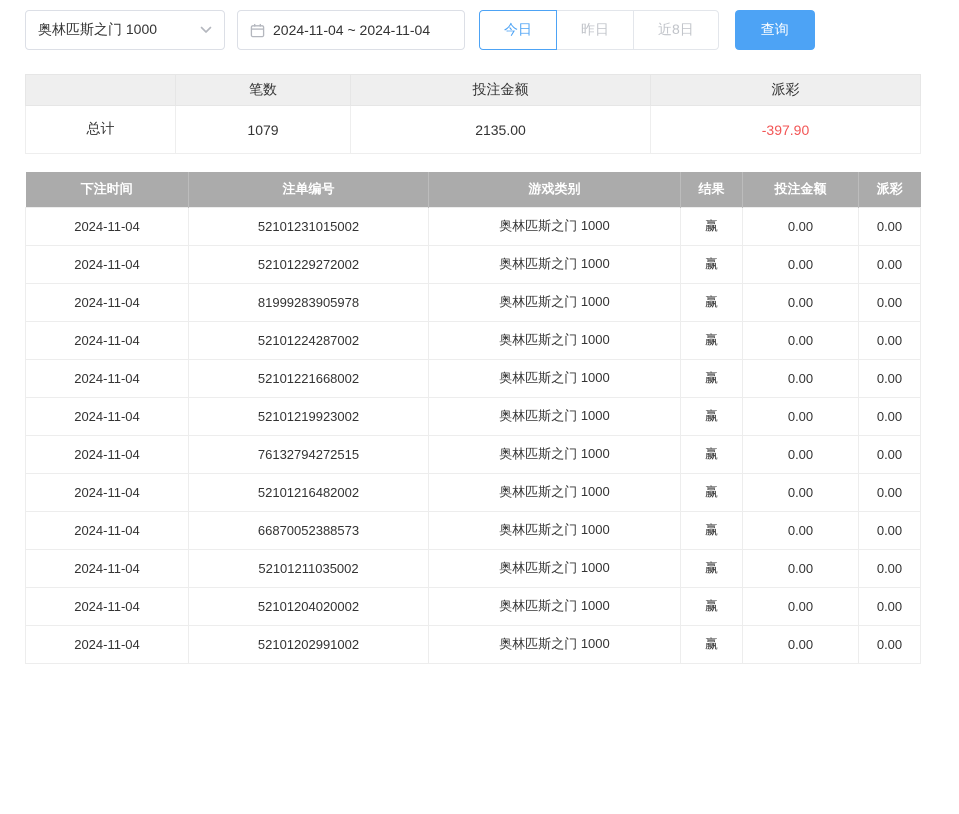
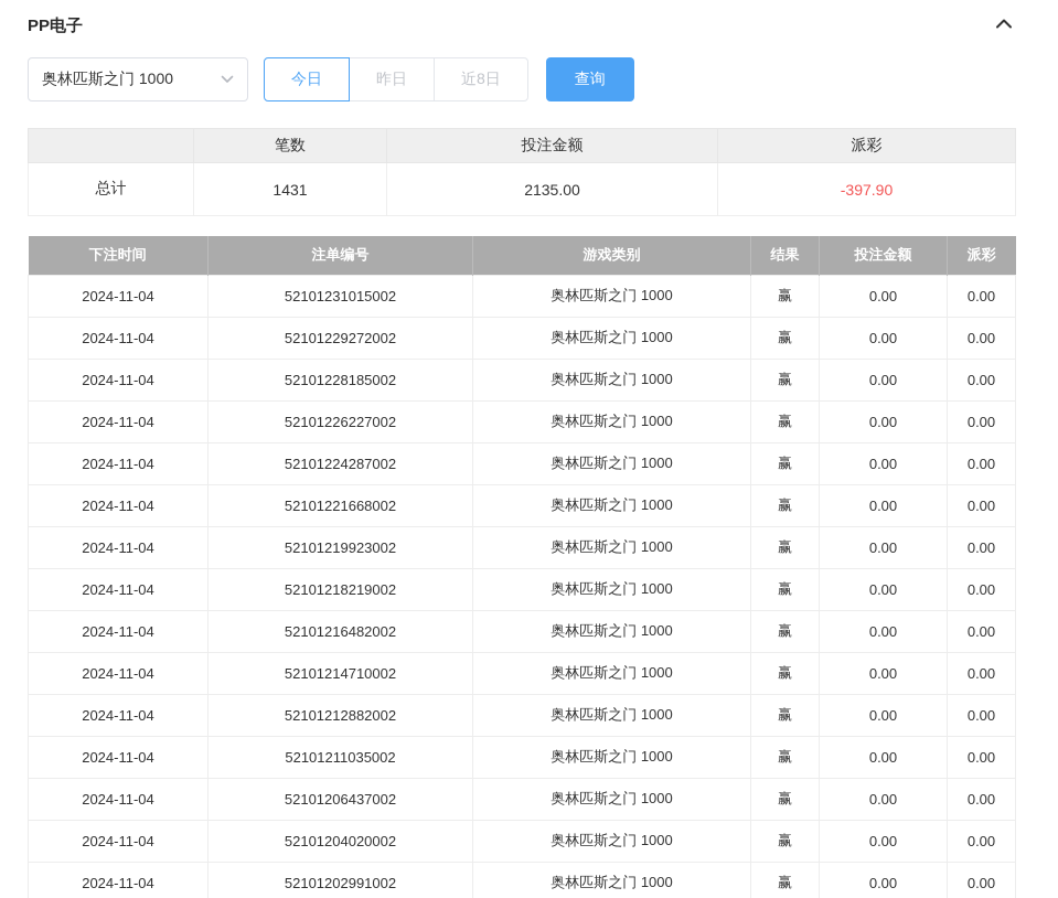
+ PP电子
  奥林匹斯之门 1000
- 2024-11-04 ~ 2024-11-04
  今日
  昨日
  近8日
  查询
  	笔数	投注金额	派彩
- 总计	1079	2135.00	-397.90
+ 总计	1431	2135.00	-397.90
  下注时间	注单编号	游戏类别	结果	投注金额	派彩
  2024-11-04	52101231015002	奥林匹斯之门 1000	赢	0.00	0.00
  2024-11-04	52101229272002	奥林匹斯之门 1000	赢	0.00	0.00
+ 2024-11-04	52101228185002	奥林匹斯之门 1000	赢	0.00	0.00
- 2024-11-04	81999283905978	奥林匹斯之门 1000	赢	0.00	0.00
+ 2024-11-04	52101226227002	奥林匹斯之门 1000	赢	0.00	0.00
  2024-11-04	52101224287002	奥林匹斯之门 1000	赢	0.00	0.00
  2024-11-04	52101221668002	奥林匹斯之门 1000	赢	0.00	0.00
  2024-11-04	52101219923002	奥林匹斯之门 1000	赢	0.00	0.00
- 2024-11-04	76132794272515	奥林匹斯之门 1000	赢	0.00	0.00
+ 2024-11-04	52101218219002	奥林匹斯之门 1000	赢	0.00	0.00
  2024-11-04	52101216482002	奥林匹斯之门 1000	赢	0.00	0.00
+ 2024-11-04	52101214710002	奥林匹斯之门 1000	赢	0.00	0.00
- 2024-11-04	66870052388573	奥林匹斯之门 1000	赢	0.00	0.00
+ 2024-11-04	52101212882002	奥林匹斯之门 1000	赢	0.00	0.00
  2024-11-04	52101211035002	奥林匹斯之门 1000	赢	0.00	0.00
+ 2024-11-04	52101206437002	奥林匹斯之门 1000	赢	0.00	0.00
  2024-11-04	52101204020002	奥林匹斯之门 1000	赢	0.00	0.00
  2024-11-04	52101202991002	奥林匹斯之门 1000	赢	0.00	0.00
